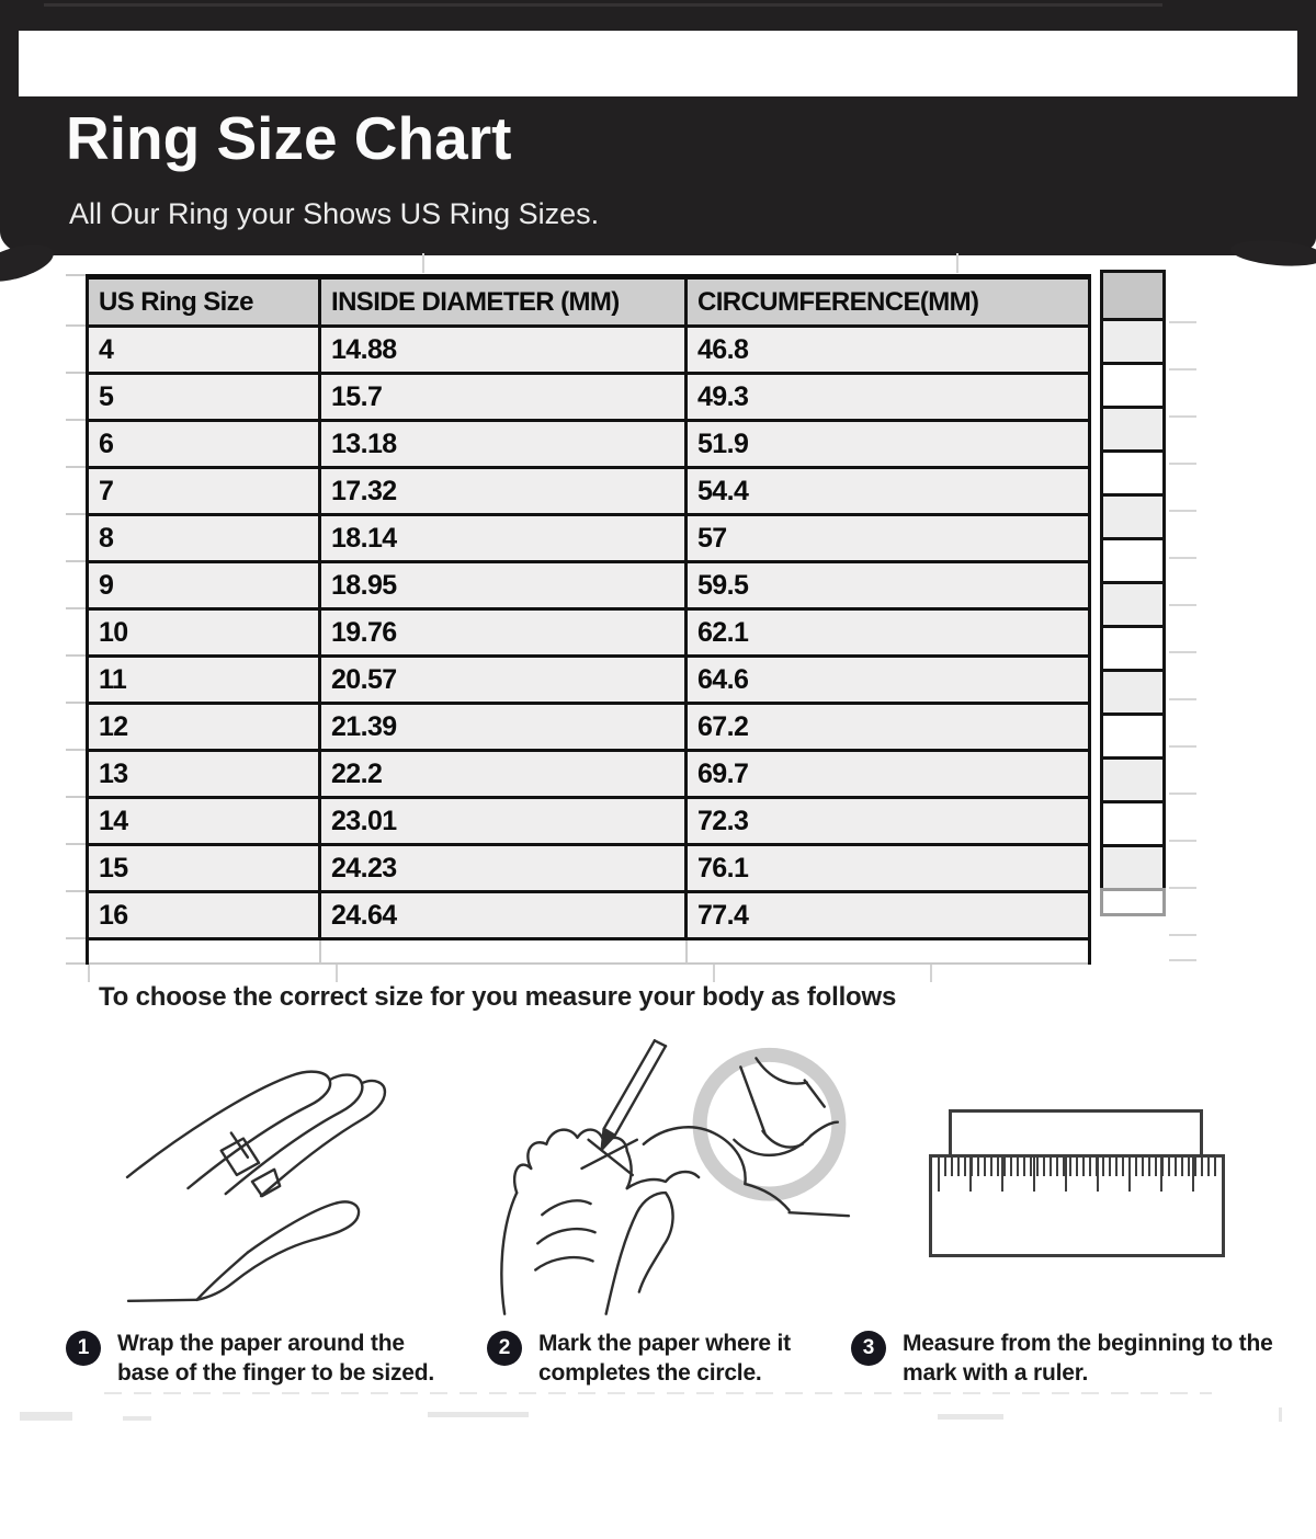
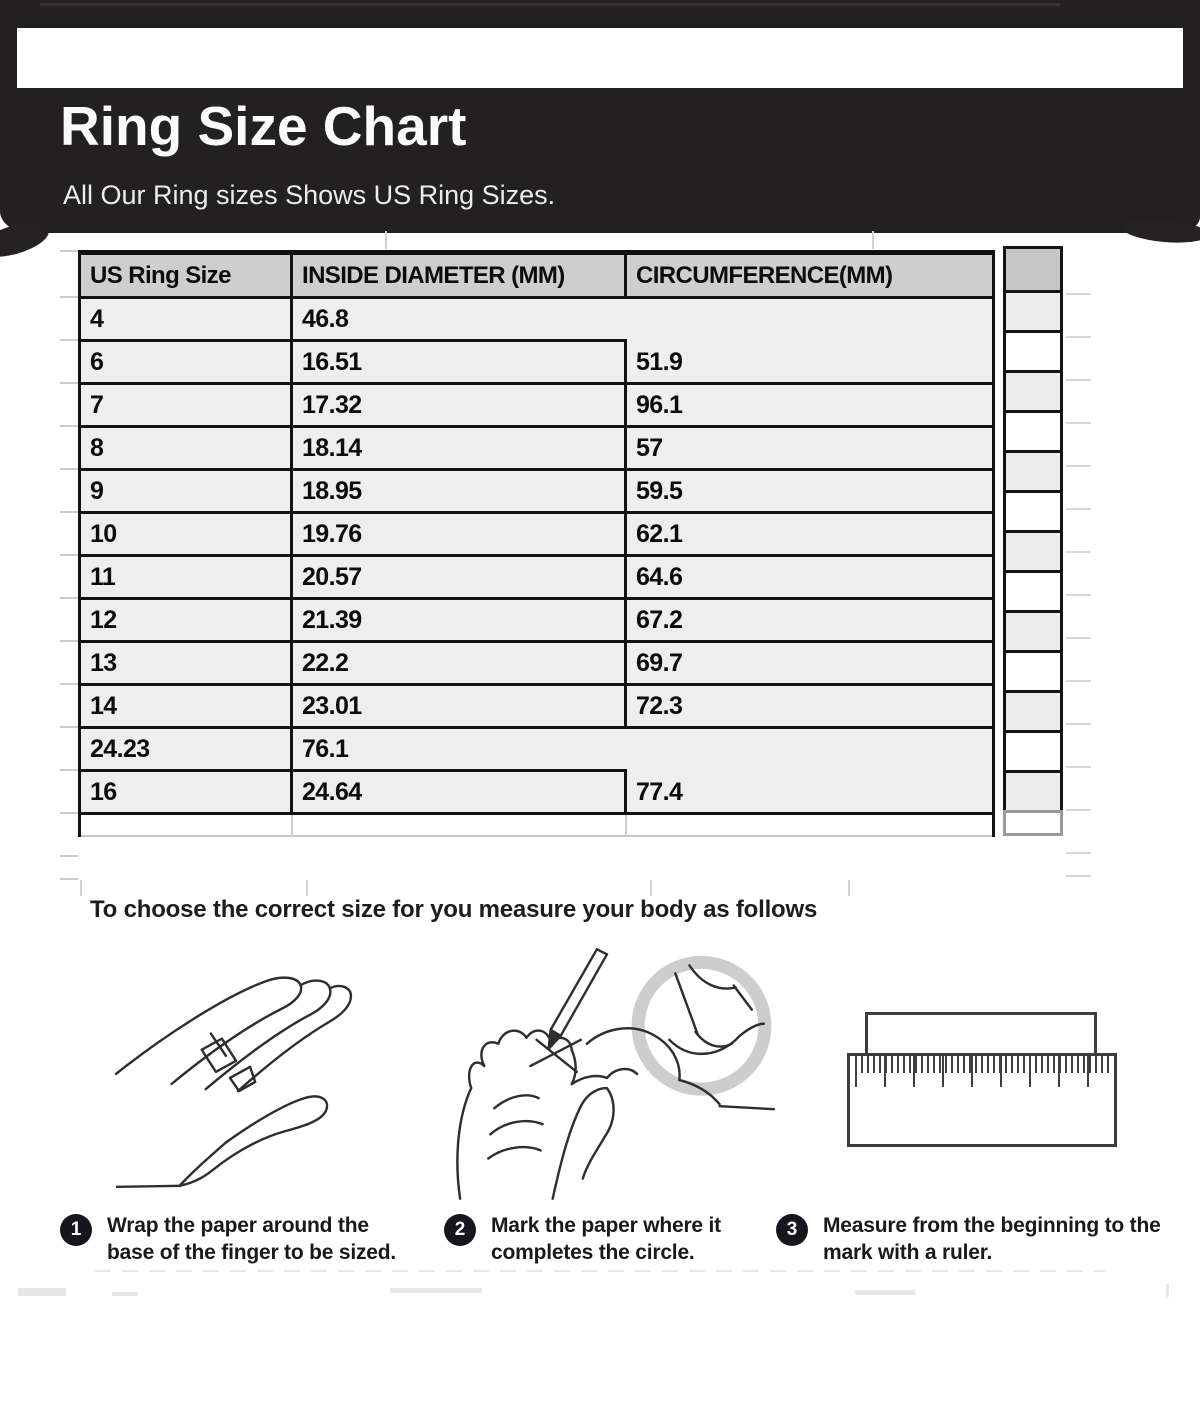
  Ring Size Chart
- All Our Ring your Shows US Ring Sizes.
+ All Our Ring sizes Shows US Ring Sizes.
  US Ring Size
  INSIDE DIAMETER (MM)
  CIRCUMFERENCE(MM)
  4
- 14.88
  46.8
- 5
- 15.7
- 49.3
  6
- 13.18
+ 16.51
  51.9
  7
  17.32
- 54.4
+ 96.1
  8
  18.14
  57
  9
  18.95
  59.5
  10
  19.76
  62.1
  11
  20.57
  64.6
  12
  21.39
  67.2
  13
  22.2
  69.7
  14
  23.01
  72.3
- 15
  24.23
  76.1
  16
  24.64
  77.4
  To choose the correct size for you measure your body as follows
  1
  Wrap the paper around the base of the finger to be sized.
  2
  Mark the paper where it completes the circle.
  3
  Measure from the beginning to the mark with a ruler.
